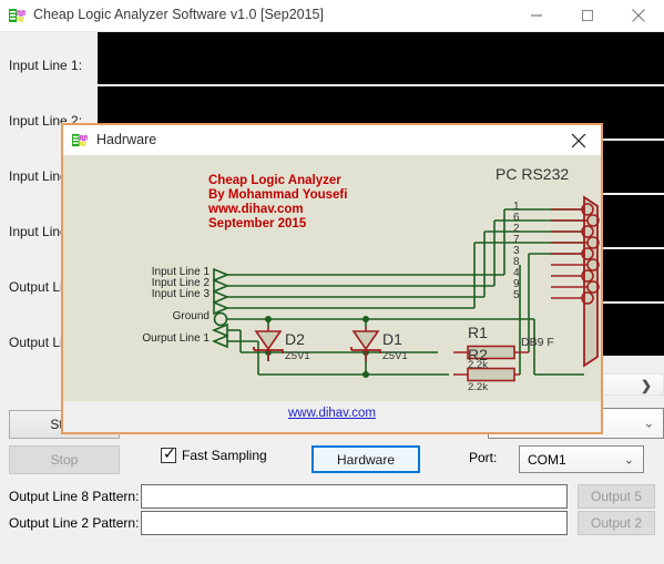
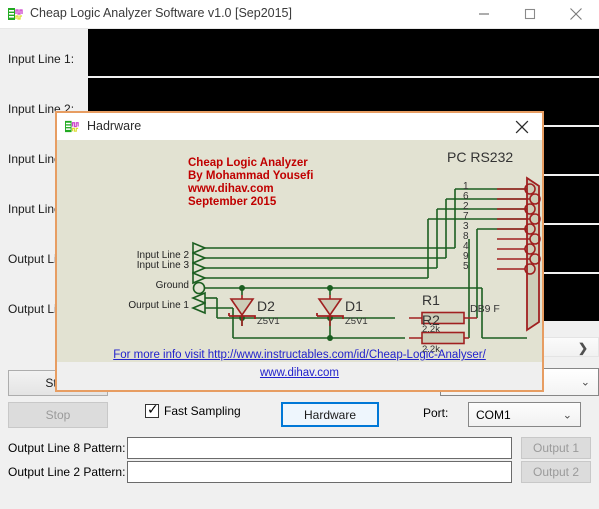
  Cheap Logic Analyzer Software v1.0 [Sep2015]
  Input Line 1:
  Input Line 2:
  Input Lin
  Input Lin
  ❯
  ⌄
  Stop
  ✓
  Fast Sampling
  Hardware
  Port:
  COM1
  ⌄
  Output Line 8 Pattern:
- Output 5
+ Output 1
  Output Line 2 Pattern:
  Output 2
  Hadrware
  Cheap Logic Analyzer
  By Mohammad Yousefi
  www.dihav.com
  September 2015
  PC RS232
  DB9 F
- Input Line 1
  Input Line 2
  Input Line 3
  Ground
  Ourput Line 1
  1
  6
  2
  7
  3
  8
  4
  9
  5
  D2
  Z5V1
  D1
  Z5V1
  R1
  2.2k
  R2
  2.2k
+ For more info visit http://www.instructables.com/id/Cheap-Logic-Analyser/
  www.dihav.com
